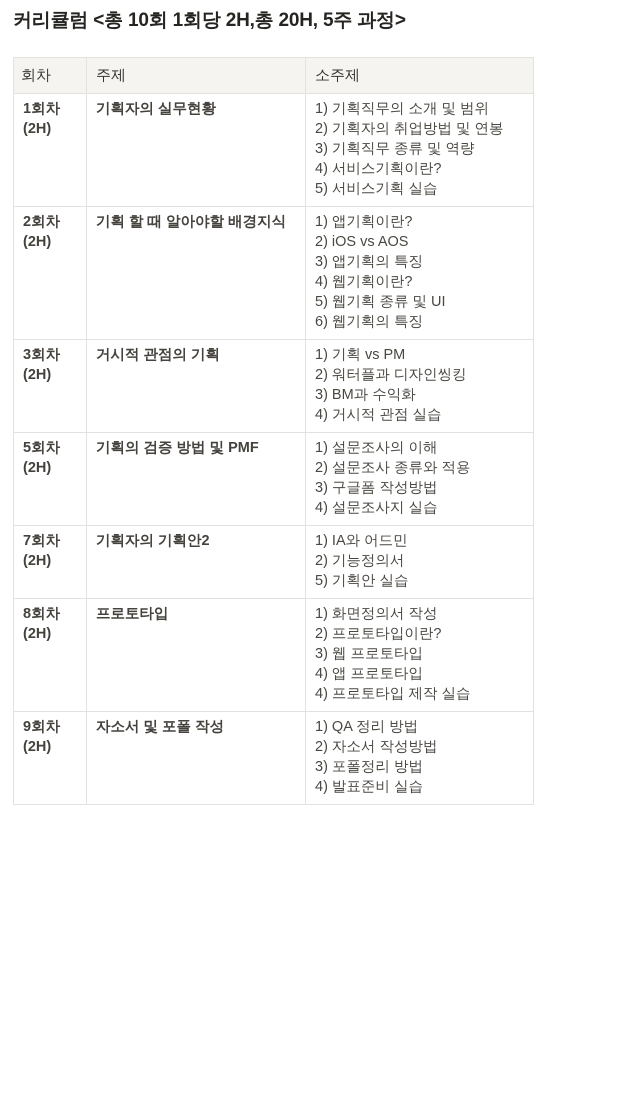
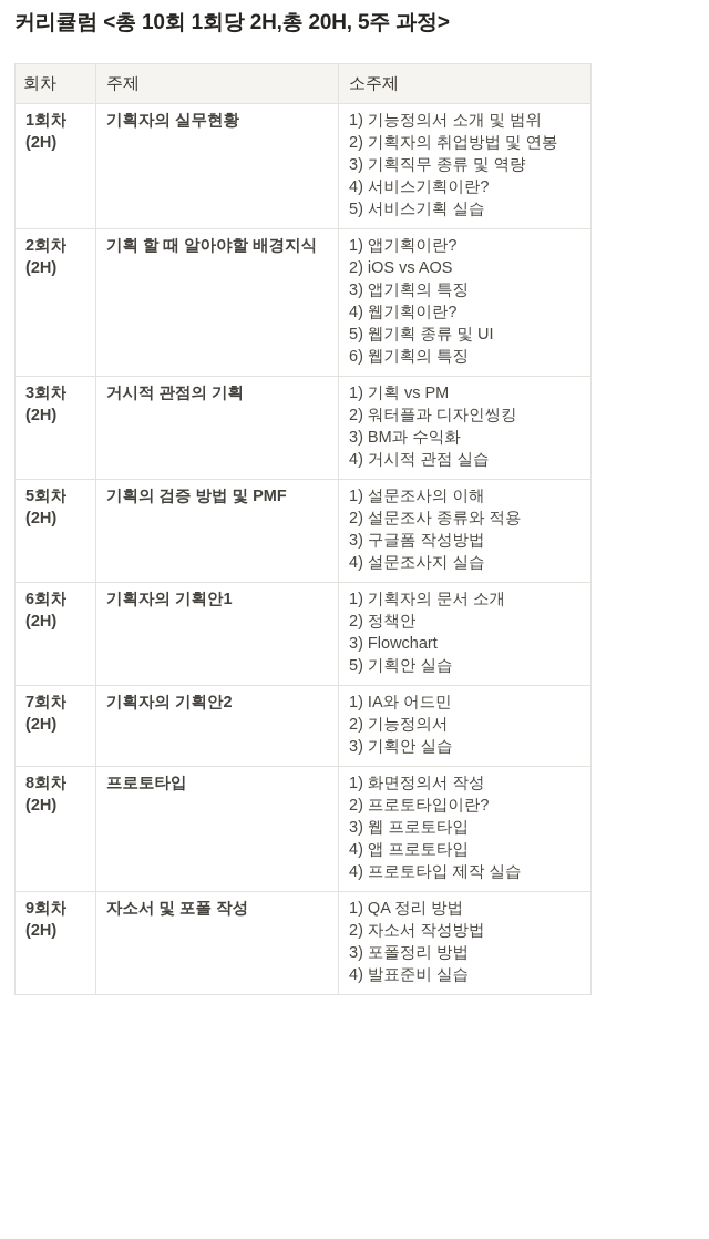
  커리큘럼 <총 10회 1회당 2H,총 20H, 5주 과정>
  회차	주제	소주제
- 1회차(2H)	기획자의 실무현황	1) 기획직무의 소개 및 범위2) 기획자의 취업방법 및 연봉3) 기획직무 종류 및 역량4) 서비스기획이란?5) 서비스기획 실습
+ 1회차(2H)	기획자의 실무현황	1) 기능정의서 소개 및 범위2) 기획자의 취업방법 및 연봉3) 기획직무 종류 및 역량4) 서비스기획이란?5) 서비스기획 실습
  2회차(2H)	기획 할 때 알아야할 배경지식	1) 앱기획이란?2) iOS vs AOS3) 앱기획의 특징4) 웹기획이란?5) 웹기획 종류 및 UI6) 웹기획의 특징
  3회차(2H)	거시적 관점의 기획	1) 기획 vs PM2) 워터플과 디자인씽킹3) BM과 수익화4) 거시적 관점 실습
  5회차(2H)	기획의 검증 방법 및 PMF	1) 설문조사의 이해2) 설문조사 종류와 적용3) 구글폼 작성방법4) 설문조사지 실습
+ 6회차(2H)	기획자의 기획안1	1) 기획자의 문서 소개2) 정책안3) Flowchart5) 기획안 실습
- 7회차(2H)	기획자의 기획안2	1) IA와 어드민2) 기능정의서5) 기획안 실습
+ 7회차(2H)	기획자의 기획안2	1) IA와 어드민2) 기능정의서3) 기획안 실습
  8회차(2H)	프로토타입	1) 화면정의서 작성2) 프로토타입이란?3) 웹 프로토타입4) 앱 프로토타입4) 프로토타입 제작 실습
  9회차(2H)	자소서 및 포폴 작성	1) QA 정리 방법2) 자소서 작성방법3) 포폴정리 방법4) 발표준비 실습
